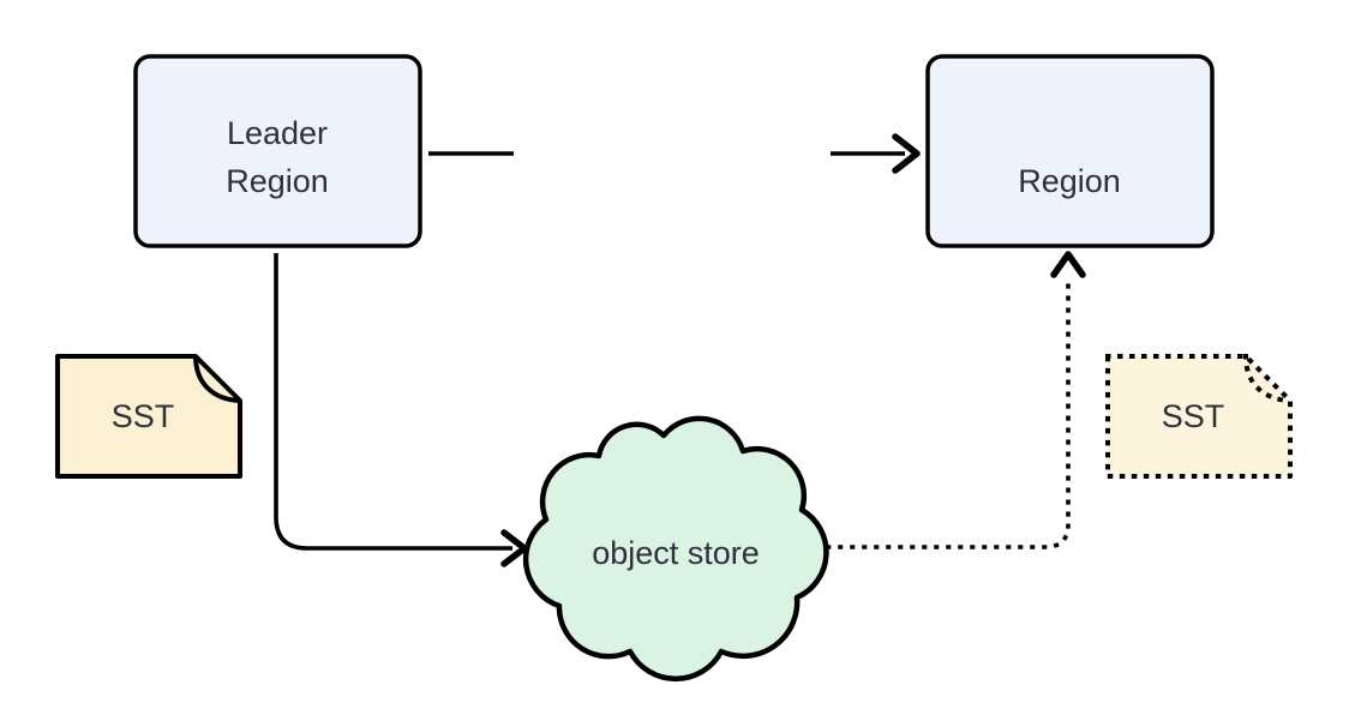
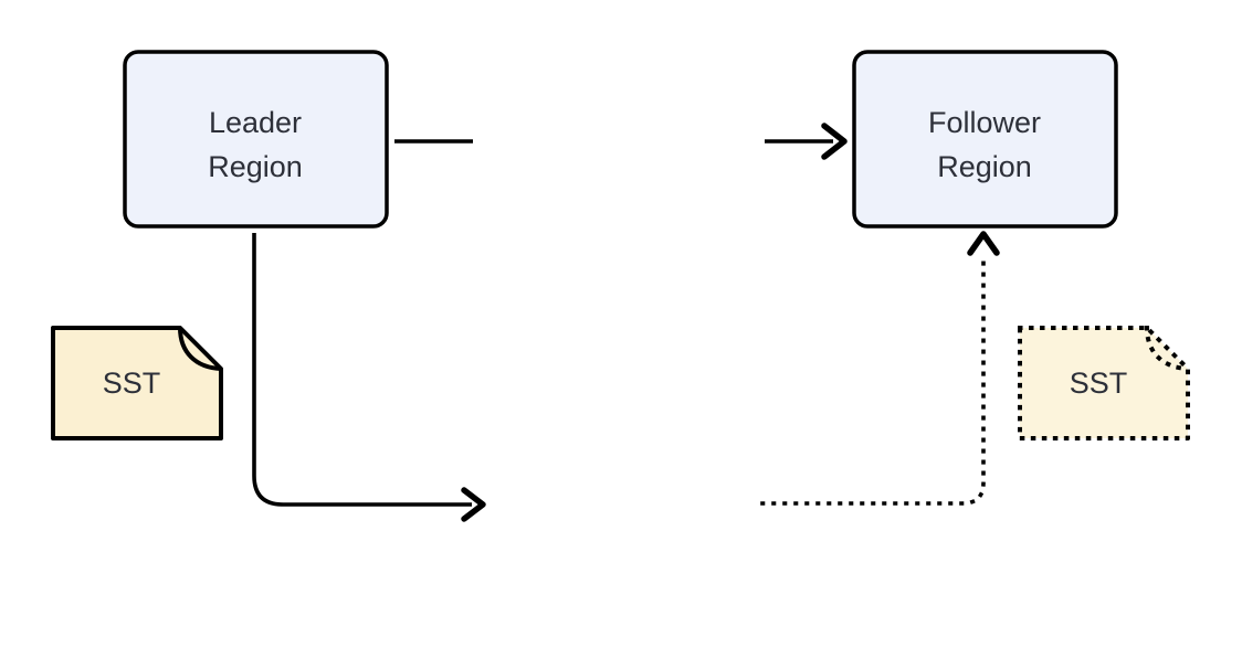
  Leader
  Region
+ Follower
  Region
  SST
  SST
- object store
